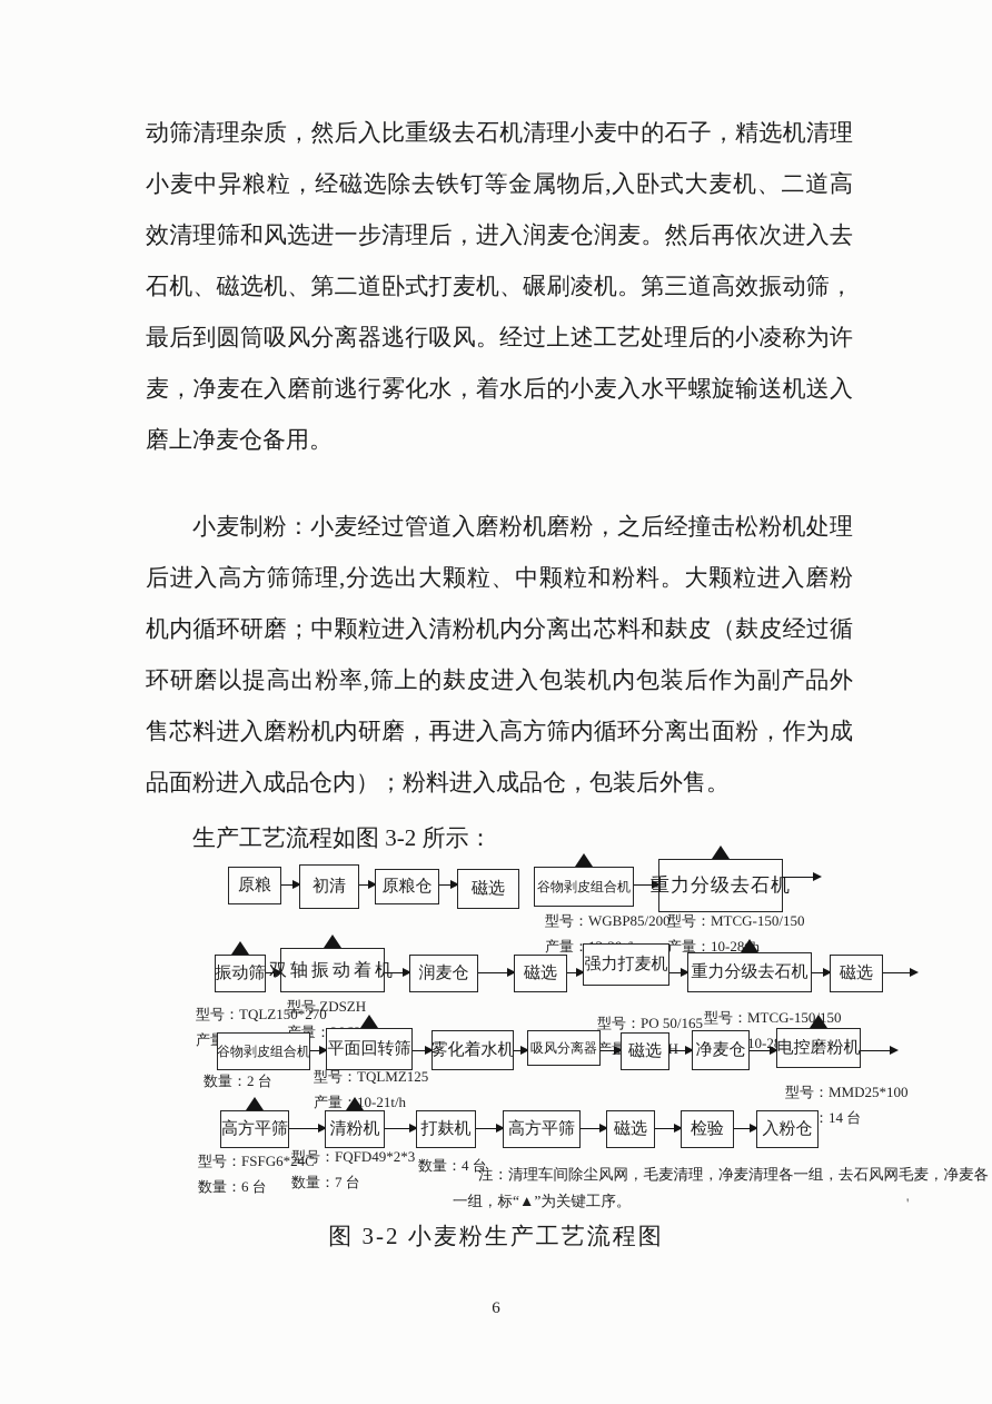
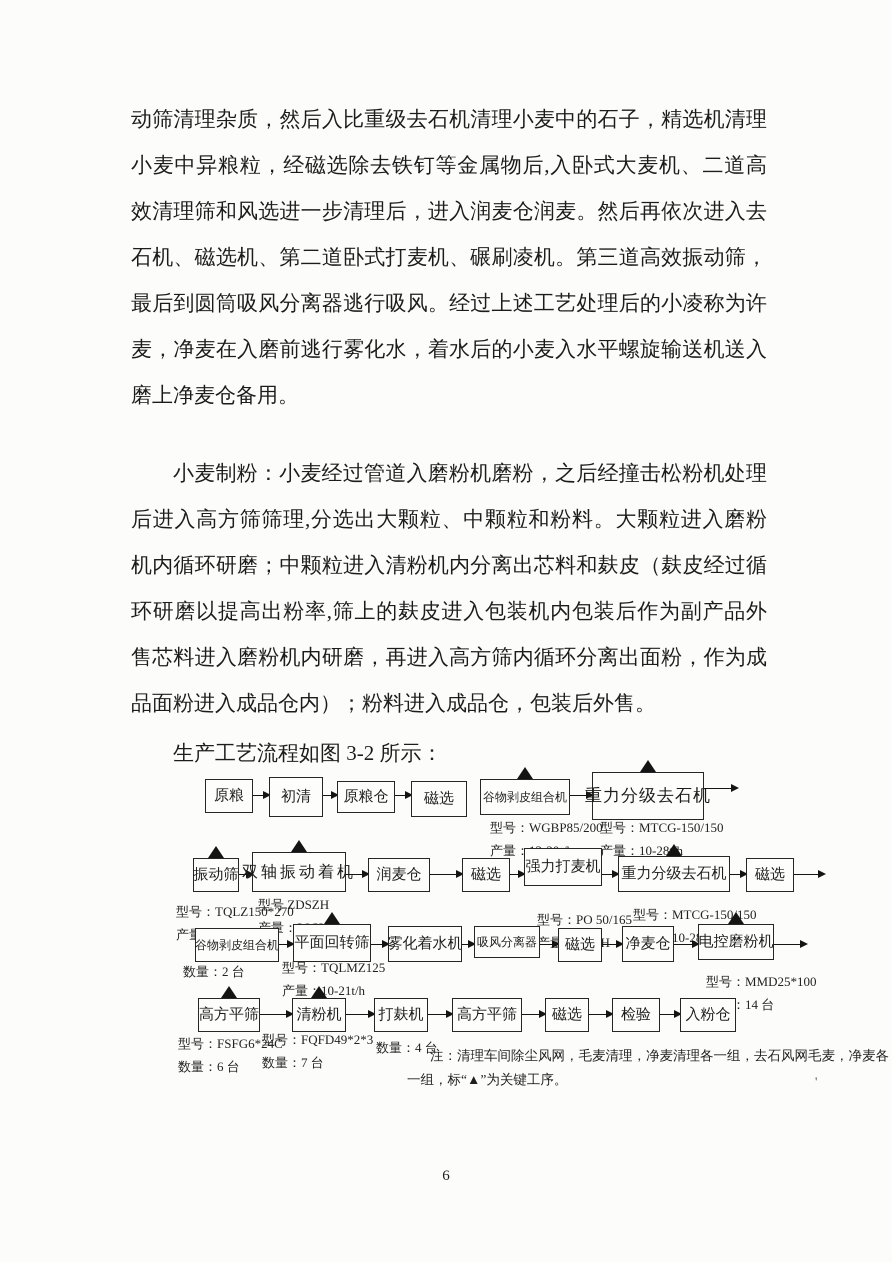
  动筛清理杂质，然后入比重级去石机清理小麦中的石子，精选机清理
  小麦中异粮粒，经磁选除去铁钉等金属物后,入卧式大麦机、二道高
  效清理筛和风选进一步清理后，进入润麦仓润麦。然后再依次进入去
  石机、磁选机、第二道卧式打麦机、碾刷凌机。第三道高效振动筛，
  最后到圆筒吸风分离器逃行吸风。经过上述工艺处理后的小凌称为许
  麦，净麦在入磨前逃行雾化水，着水后的小麦入水平螺旋输送机送入
  磨上净麦仓备用。
  小麦制粉：小麦经过管道入磨粉机磨粉，之后经撞击松粉机处理
  后进入高方筛筛理,分选出大颗粒、中颗粒和粉料。大颗粒进入磨粉
  机内循环研磨；中颗粒进入清粉机内分离出芯料和麸皮（麸皮经过循
  环研磨以提高出粉率,筛上的麸皮进入包装机内包装后作为副产品外
  售芯料进入磨粉机内研磨，再进入高方筛内循环分离出面粉，作为成
  品面粉进入成品仓内）；粉料进入成品仓，包装后外售。
  生产工艺流程如图 3-2 所示：
  原粮
  初清
  原粮仓
  磁选
  谷物剥皮组合机
  重力分级去石机
  型号：WGBP85/200
  型号：MTCG-150/150
  产量：10-28t/h
  振动筛
  双轴振动着机
  润麦仓
  磁选
  强力打麦机
  重力分级去石机
  磁选
  型号：TQLZ150*270
  型号 ZDSZH
  型号：PO 50/165
  型号：MTCG-150/150
  谷物剥皮组合机
  平面回转筛
  雾化着水机
  吸风分离器
  磁选
  净麦仓
  电控磨粉机
  数量：2 台
  型号：TQLMZ125
  产量：10-21t/h
  型号：MMD25*100
  高方平筛
  清粉机
  打麸机
  高方平筛
  磁选
  检验
  入粉仓
  型号：FSFG6*24C
  数量：6 台
  型号：FQFD49*2*3
  数量：7 台
  数量：4 台
  注：清理车间除尘风网，毛麦清理，净麦清理各一组，去石风网毛麦，净麦各
  一组，标“▲”为关键工序。
  '
- 图 3-2 小麦粉生产工艺流程图
  6
